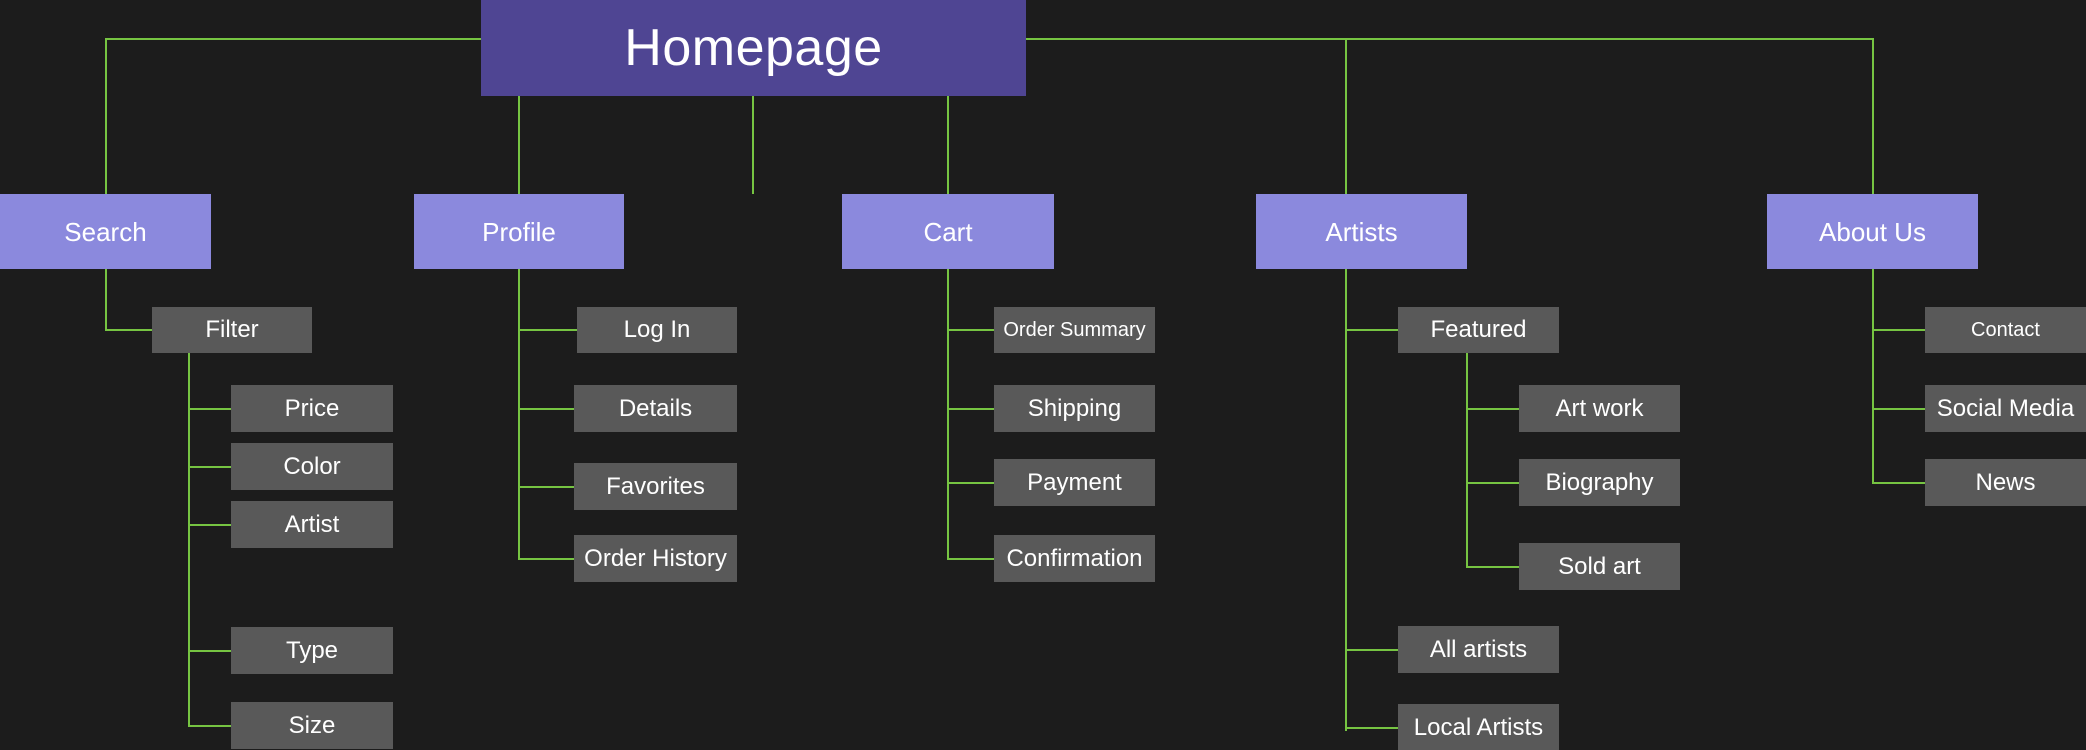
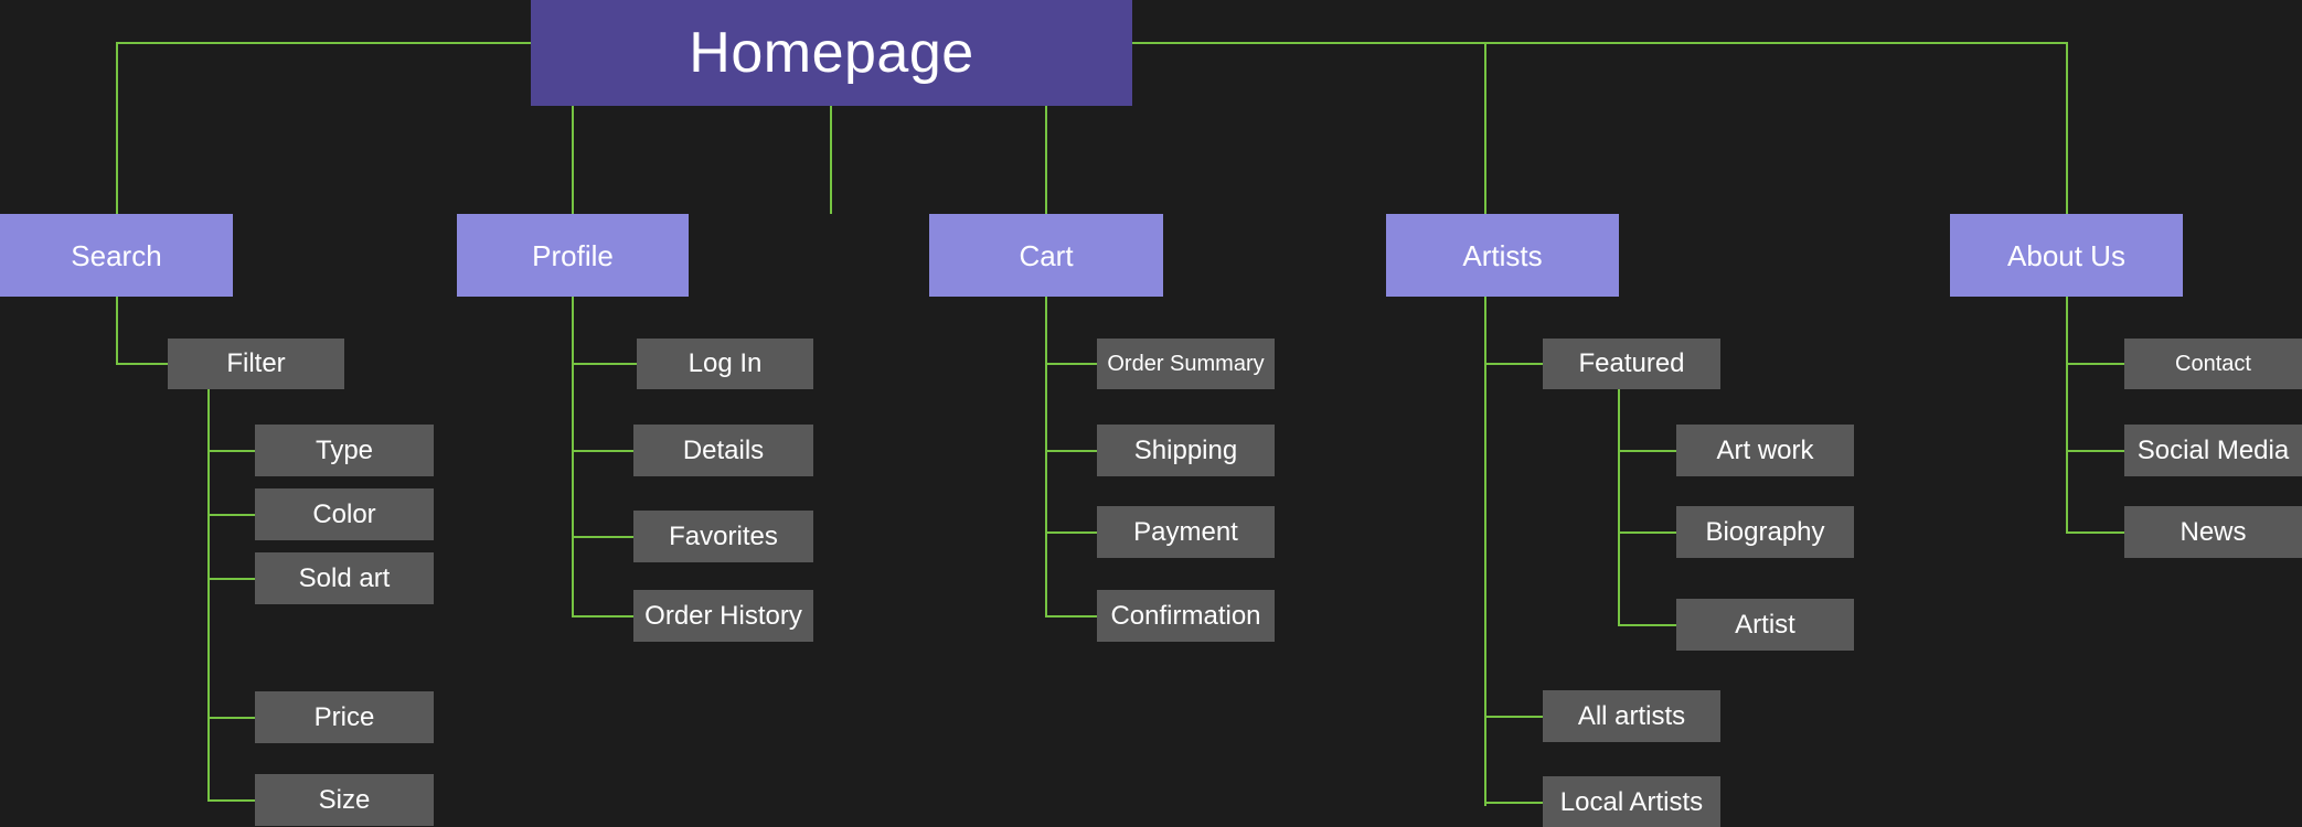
  Homepage
  Search
  Filter
- Price
+ Type
  Color
- Artist
+ Sold art
- Type
+ Price
  Size
  Profile
  Log In
  Details
  Favorites
  Order History
  Cart
  Order Summary
  Shipping
  Payment
  Confirmation
  Artists
  Featured
  Art work
  Biography
- Sold art
+ Artist
  All artists
  Local Artists
  About Us
  Contact
  Social Media
  News
